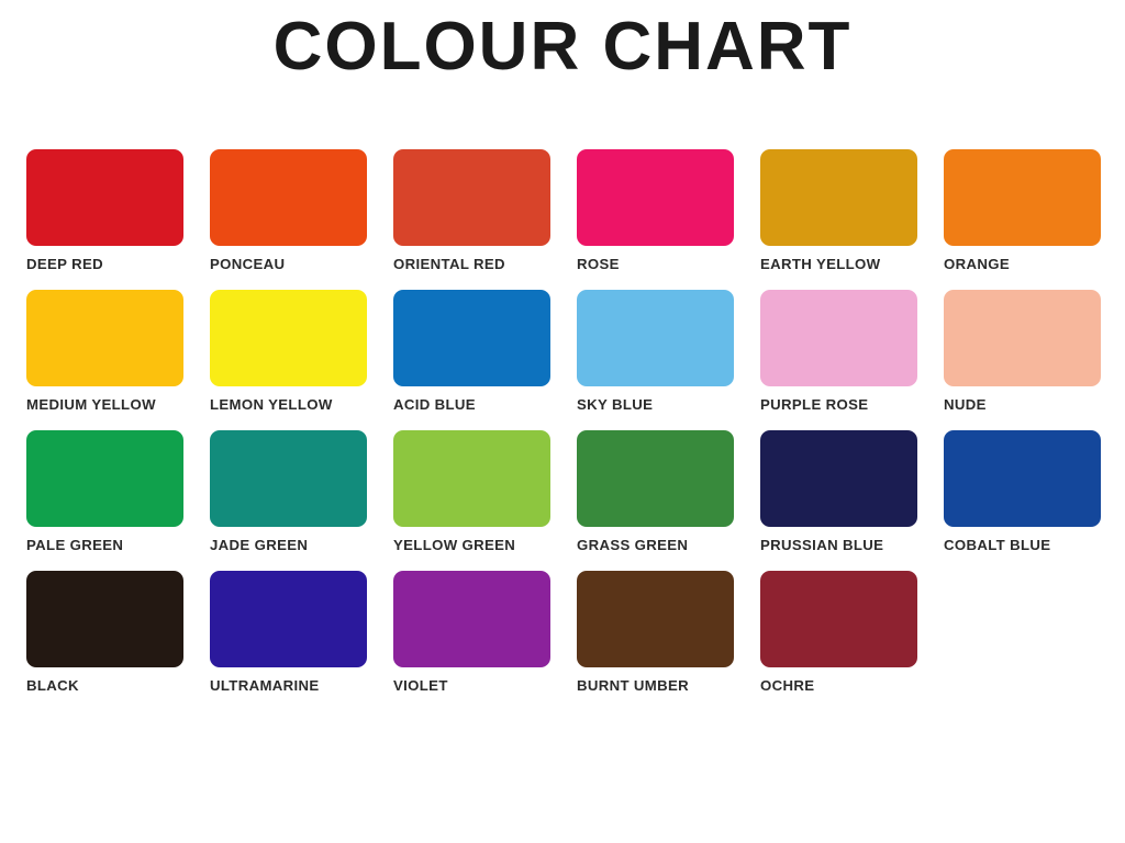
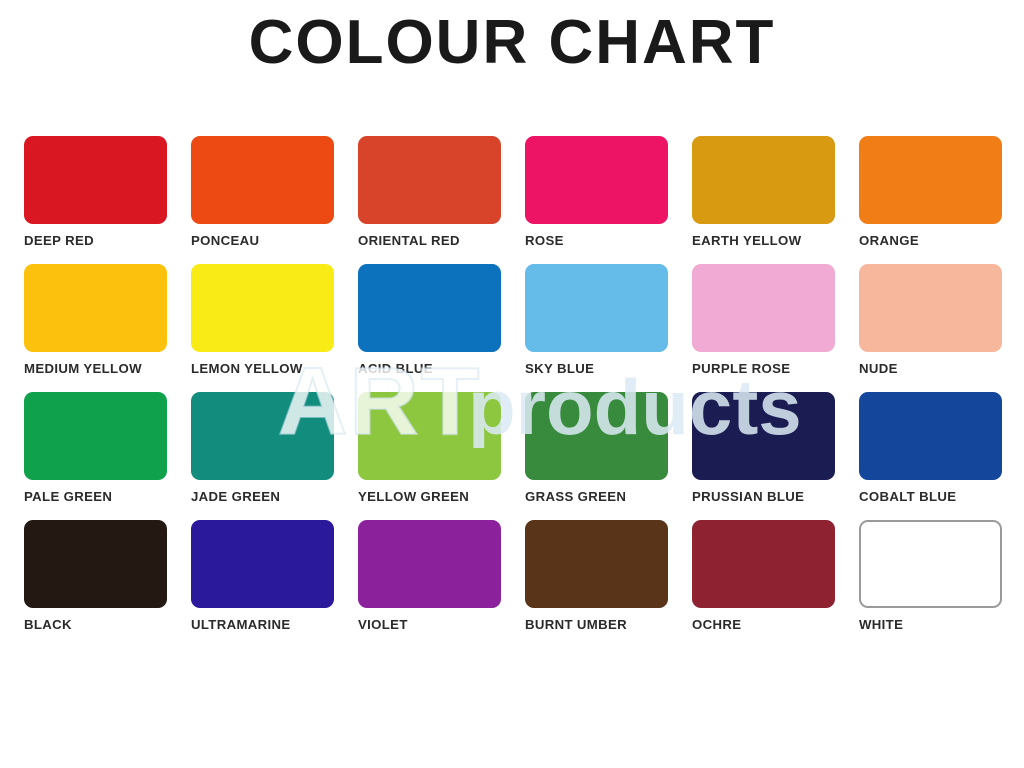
  COLOUR CHART
  DEEP RED
  PONCEAU
  ORIENTAL RED
  ROSE
  EARTH YELLOW
  ORANGE
  MEDIUM YELLOW
  LEMON YELLOW
  ACID BLUE
  SKY BLUE
  PURPLE ROSE
  NUDE
  PALE GREEN
  JADE GREEN
  YELLOW GREEN
  GRASS GREEN
  PRUSSIAN BLUE
  COBALT BLUE
  BLACK
  ULTRAMARINE
  VIOLET
  BURNT UMBER
  OCHRE
+ WHITE
+ ART
+ products
